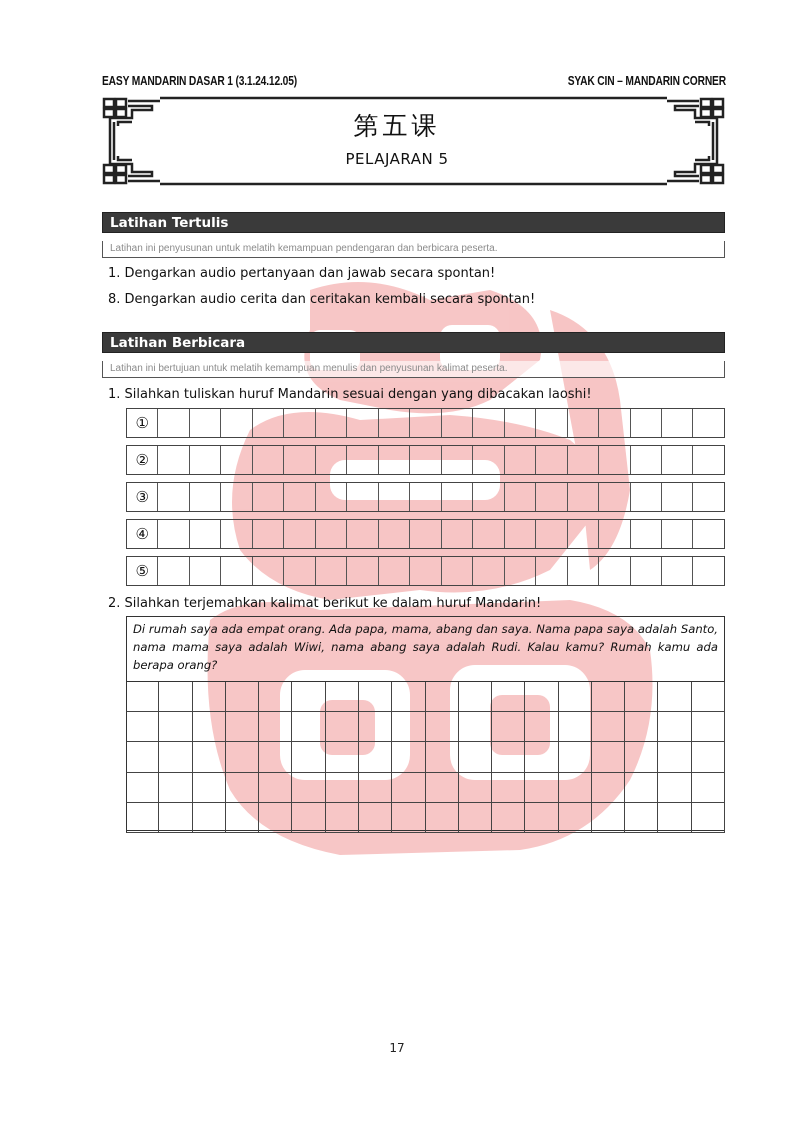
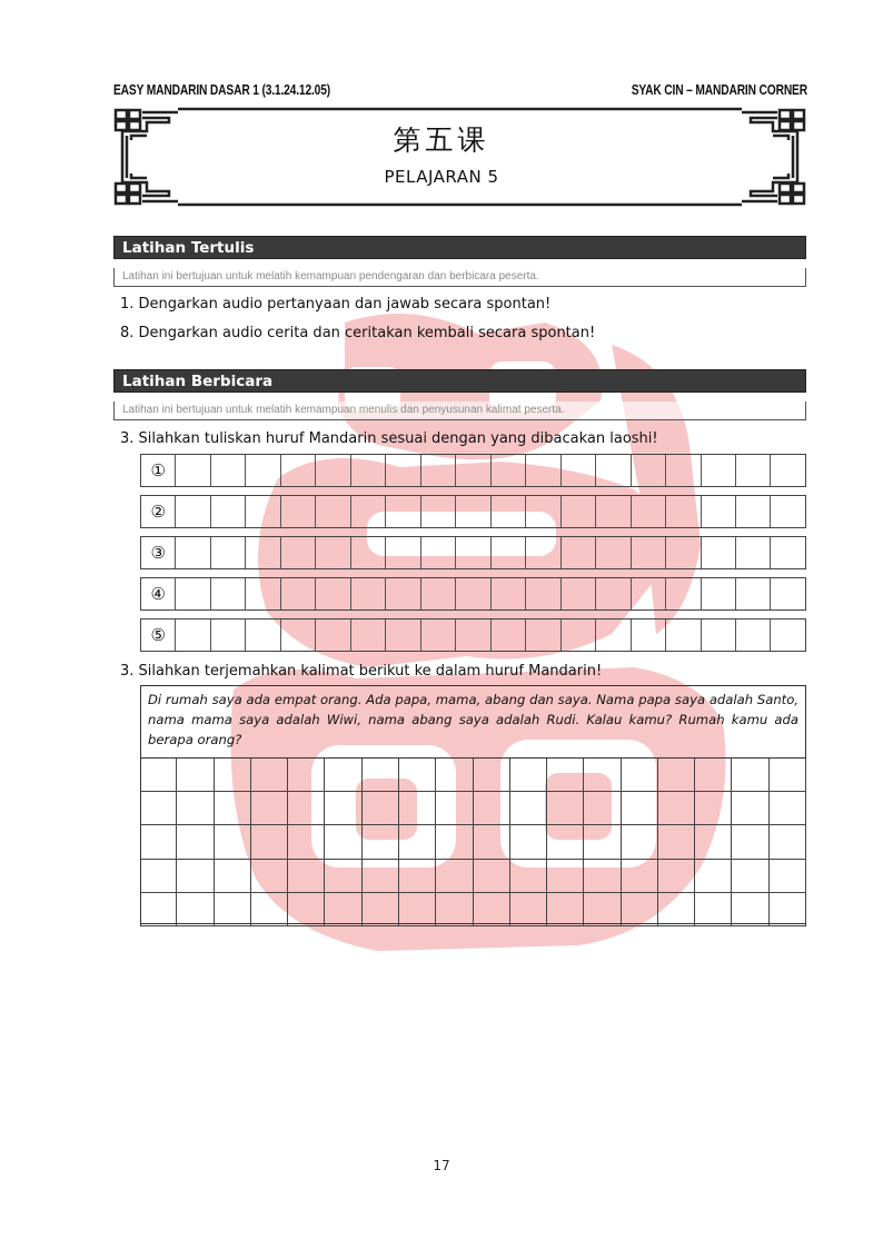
  EASY MANDARIN DASAR 1 (3.1.24.12.05)
  SYAK CIN – MANDARIN CORNER
  第五课
  PELAJARAN 5
  Latihan Tertulis
- Latihan ini penyusunan untuk melatih kemampuan pendengaran dan berbicara peserta.
+ Latihan ini bertujuan untuk melatih kemampuan pendengaran dan berbicara peserta.
  1. Dengarkan audio pertanyaan dan jawab secara spontan!
  8. Dengarkan audio cerita dan ceritakan kembali secara spontan!
  Latihan Berbicara
  Latihan ini bertujuan untuk melatih kemampuan menulis dan penyusunan kalimat peserta.
- 1. Silahkan tuliskan huruf Mandarin sesuai dengan yang dibacakan laoshi!
+ 3. Silahkan tuliskan huruf Mandarin sesuai dengan yang dibacakan laoshi!
  ①
  ②
  ③
  ④
  ⑤
- 2. Silahkan terjemahkan kalimat berikut ke dalam huruf Mandarin!
+ 3. Silahkan terjemahkan kalimat berikut ke dalam huruf Mandarin!
  Di rumah saya ada empat orang. Ada papa, mama, abang dan saya. Nama papa saya adalah Santo, nama mama saya adalah Wiwi, nama abang saya adalah Rudi. Kalau kamu? Rumah kamu ada berapa orang?
  17
